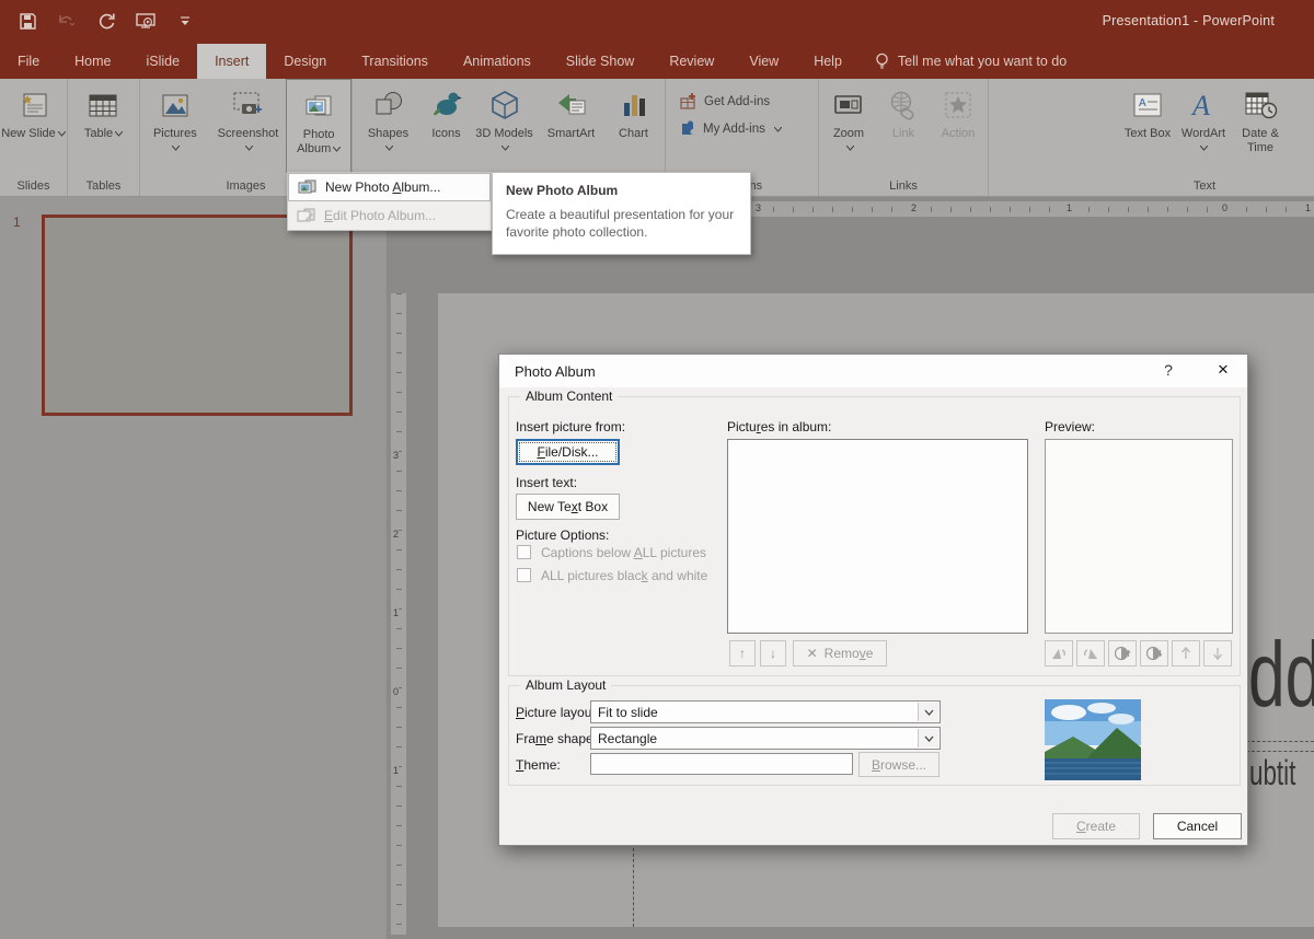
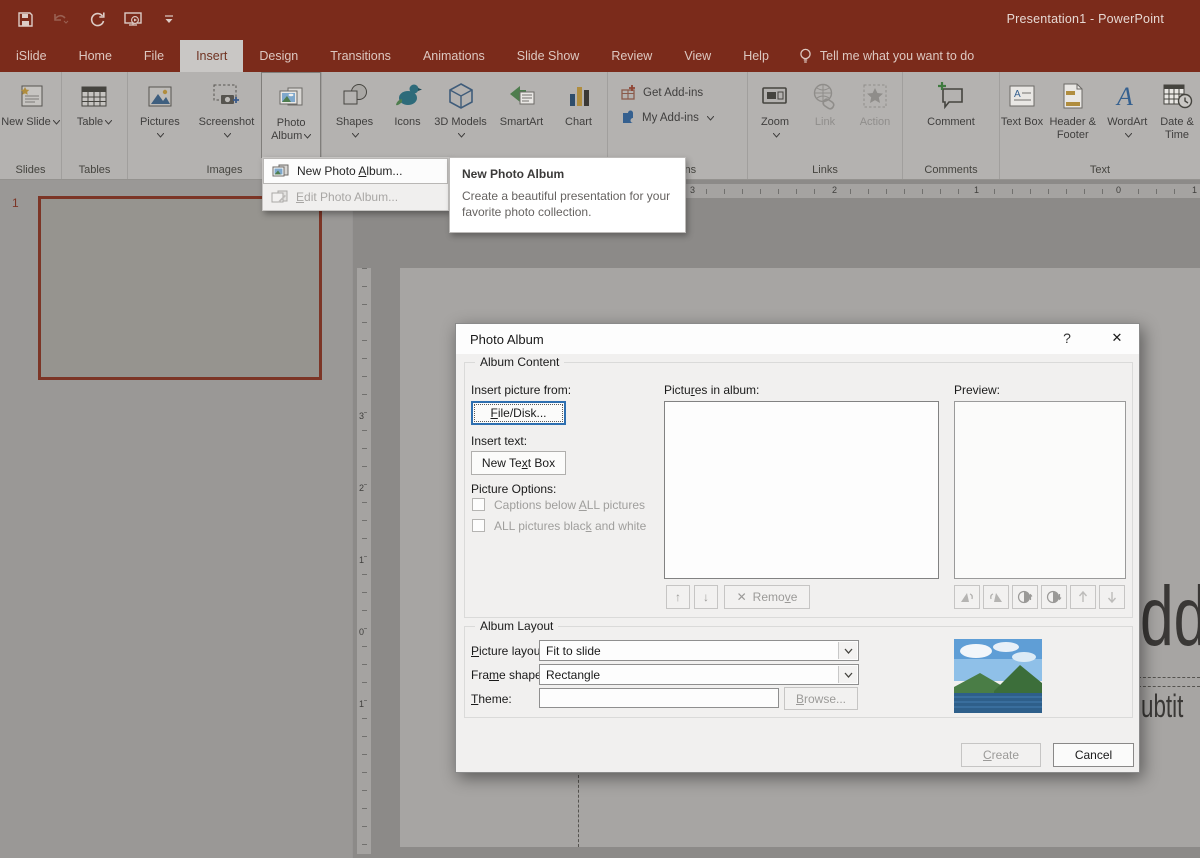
  Presentation1 - PowerPoint
- File
+ iSlide
  Home
- iSlide
+ File
  Insert
  Design
  Transitions
  Animations
  Slide Show
  Review
  View
  Help
  Tell me what you want to do
  New Slide
  Slides
  Table
  Tables
  Pictures
  Screenshot
  Photo Album
  Images
  Shapes
  Icons
  3D Models
  SmartArt
  Chart
  Get Add-ins
  My Add-ins
  Zoom
  Link
  Action
  Links
+ Comment
+ Comments
  A
  Text Box
+ Header & Footer
  A
  WordArt
  Date & Time
  Text
  1
  3
  2
  1
  0
  1
  3
  2
  1
  0
  1
  dd
  ubtit
  New Photo Album...
  Edit Photo Album...
  New Photo Album
  Create a beautiful presentation for your favorite photo collection.
  Photo Album
  ?
  ✕
  Album Content
  Insert picture from:
  File/Disk...
  Insert text:
  New Text Box
  Picture Options:
  Captions below ALL pictures
  ALL pictures black and white
  Pictures in album:
  ↑
  ↓
  ✕
  Remove
  Preview:
  Album Layout
  Picture layou
  Fit to slide
  Frame shap
  Rectangle
  Theme:
  Browse...
  Create
  Cancel
